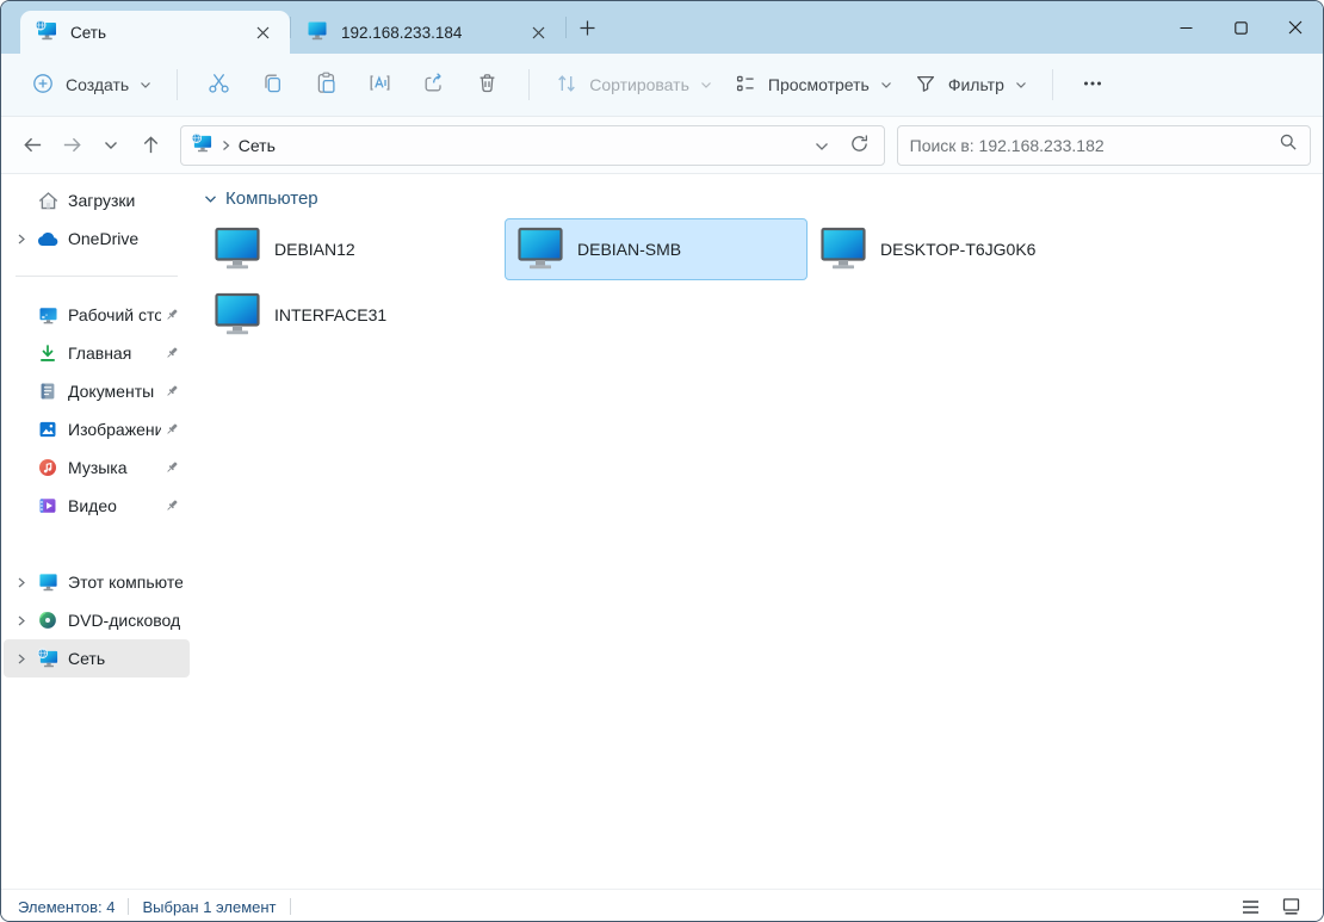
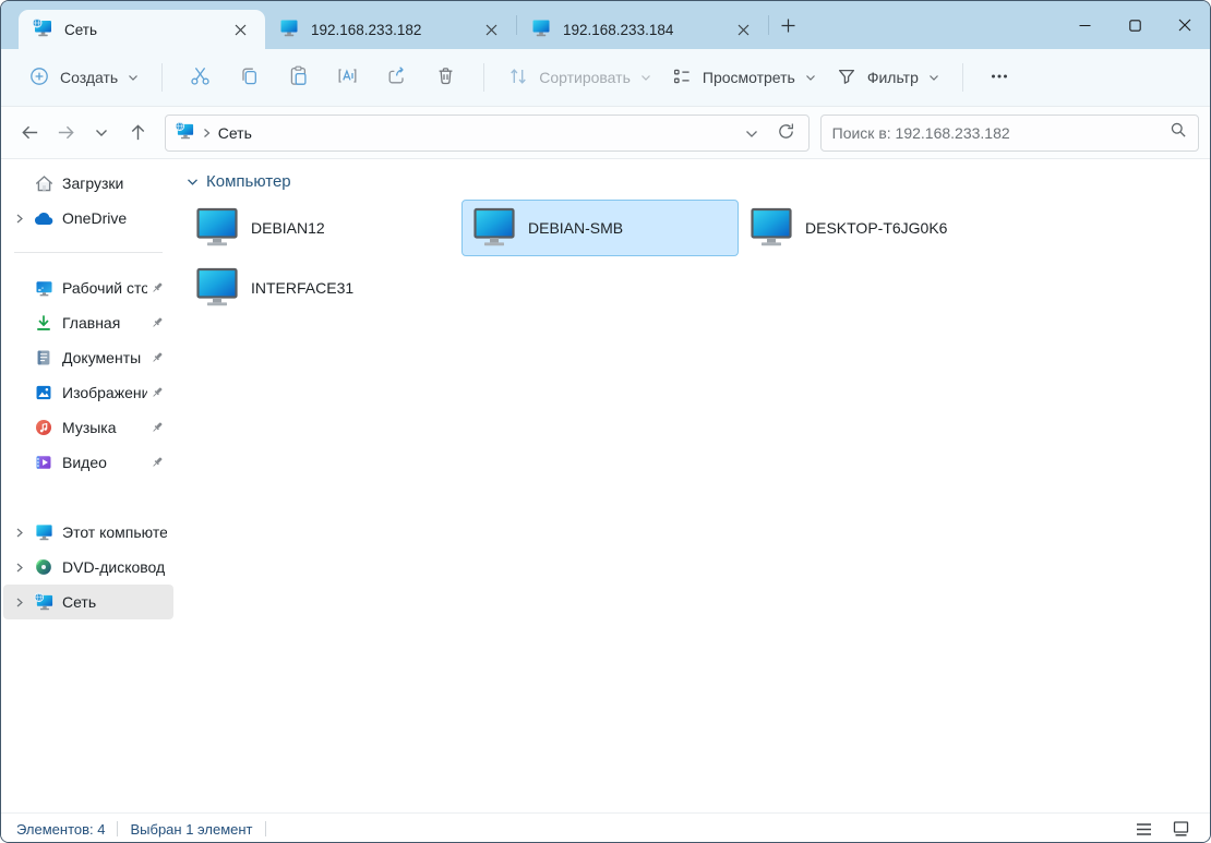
  Сеть
+ 192.168.233.182
  192.168.233.184
  Создать
  Сортировать
  Просмотреть
  Фильтр
  Сеть
  Поиск в: 192.168.233.182
  Загрузки
  OneDrive
  Рабочий сто
  Главная
  Документы
  Изображени
  Музыка
  Видео
  Этот компьюте
  DVD-дисковод
  Сеть
  Компьютер
  DEBIAN12
  DEBIAN-SMB
  DESKTOP-T6JG0K6
  INTERFACE31
  Элементов: 4
  Выбран 1 элемент
